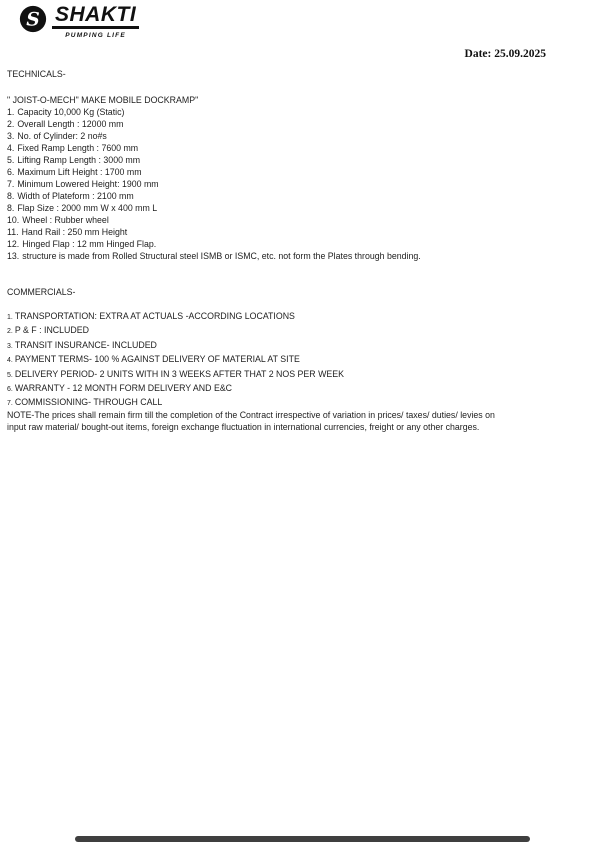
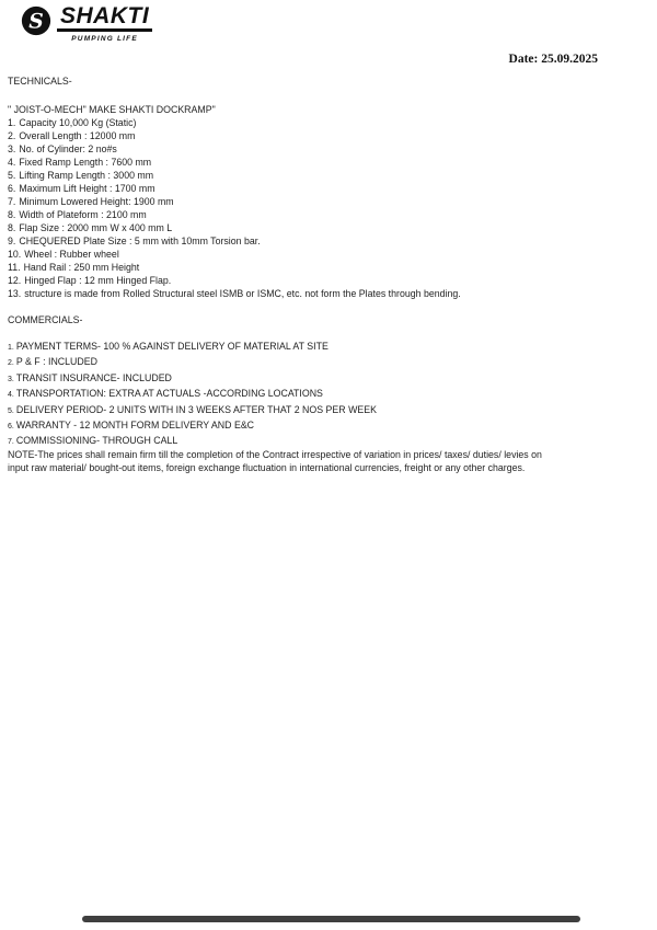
  S
  SHAKTI
  Date: 25.09.2025
  TECHNICALS-
- " JOIST-O-MECH" MAKE MOBILE DOCKRAMP"
+ " JOIST-O-MECH" MAKE SHAKTI DOCKRAMP"
  1. Capacity 10,000 Kg (Static)
  2. Overall Length : 12000 mm
  3. No. of Cylinder: 2 no#s
  4. Fixed Ramp Length : 7600 mm
  5. Lifting Ramp Length : 3000 mm
  6. Maximum Lift Height : 1700 mm
  7. Minimum Lowered Height: 1900 mm
  8. Width of Plateform : 2100 mm
  8. Flap Size : 2000 mm W x 400 mm L
+ 9. CHEQUERED Plate Size : 5 mm with 10mm Torsion bar.
  10. Wheel : Rubber wheel
  11. Hand Rail : 250 mm Height
  12. Hinged Flap : 12 mm Hinged Flap.
  13. structure is made from Rolled Structural steel ISMB or ISMC, etc. not form the Plates through bending.
  COMMERCIALS-
- TRANSPORTATION: EXTRA AT ACTUALS -ACCORDING LOCATIONS
+ PAYMENT TERMS- 100 % AGAINST DELIVERY OF MATERIAL AT SITE
  P & F : INCLUDED
  TRANSIT INSURANCE- INCLUDED
- PAYMENT TERMS- 100 % AGAINST DELIVERY OF MATERIAL AT SITE
+ TRANSPORTATION: EXTRA AT ACTUALS -ACCORDING LOCATIONS
  DELIVERY PERIOD- 2 UNITS WITH IN 3 WEEKS AFTER THAT 2 NOS PER WEEK
  WARRANTY - 12 MONTH FORM DELIVERY AND E&C
  COMMISSIONING- THROUGH CALL
  NOTE-The prices shall remain firm till the completion of the Contract irrespective of variation in prices/ taxes/ duties/ levies on
  input raw material/ bought-out items, foreign exchange fluctuation in international currencies, freight or any other charges.
